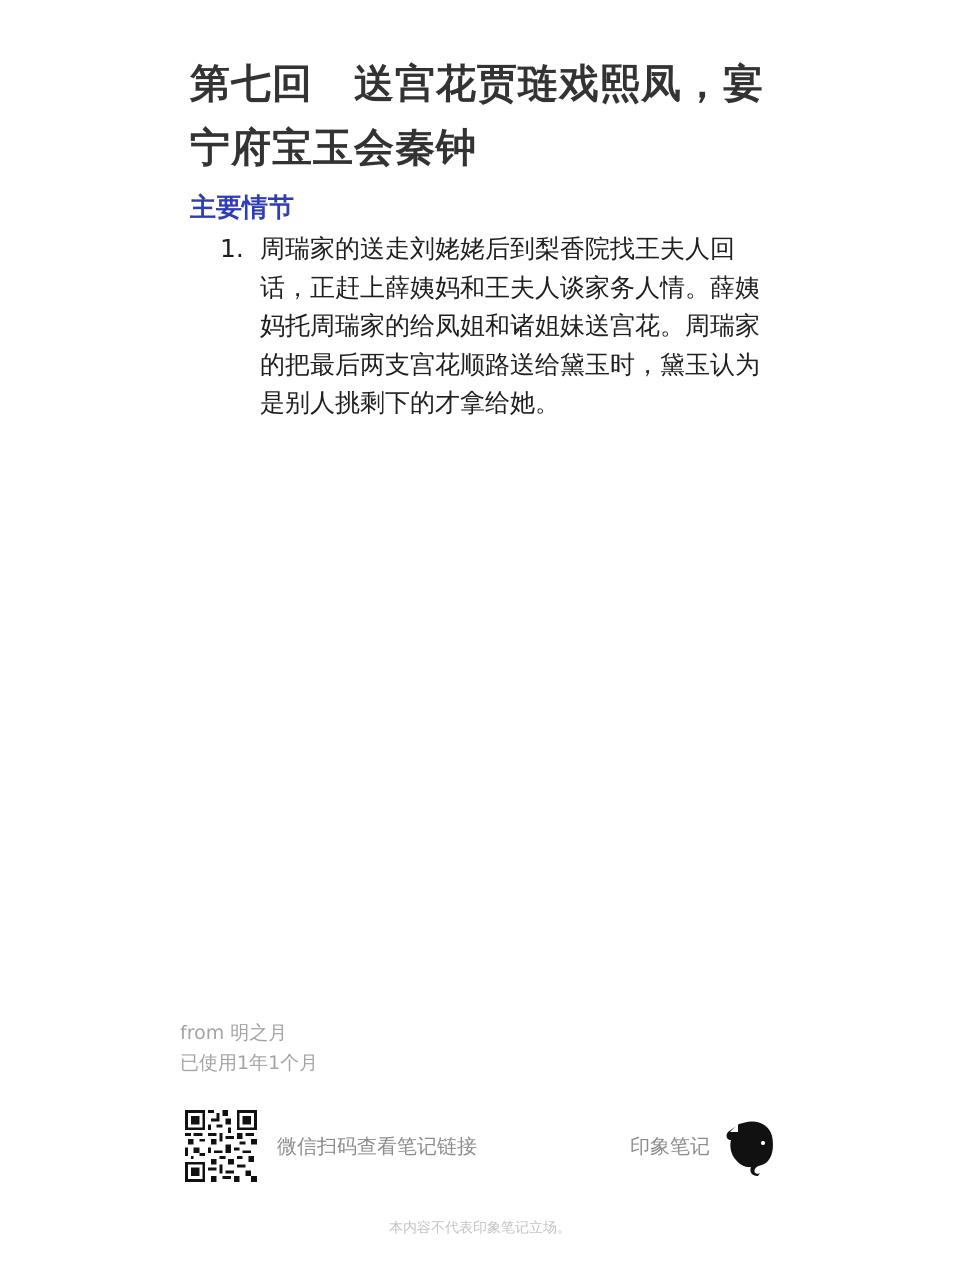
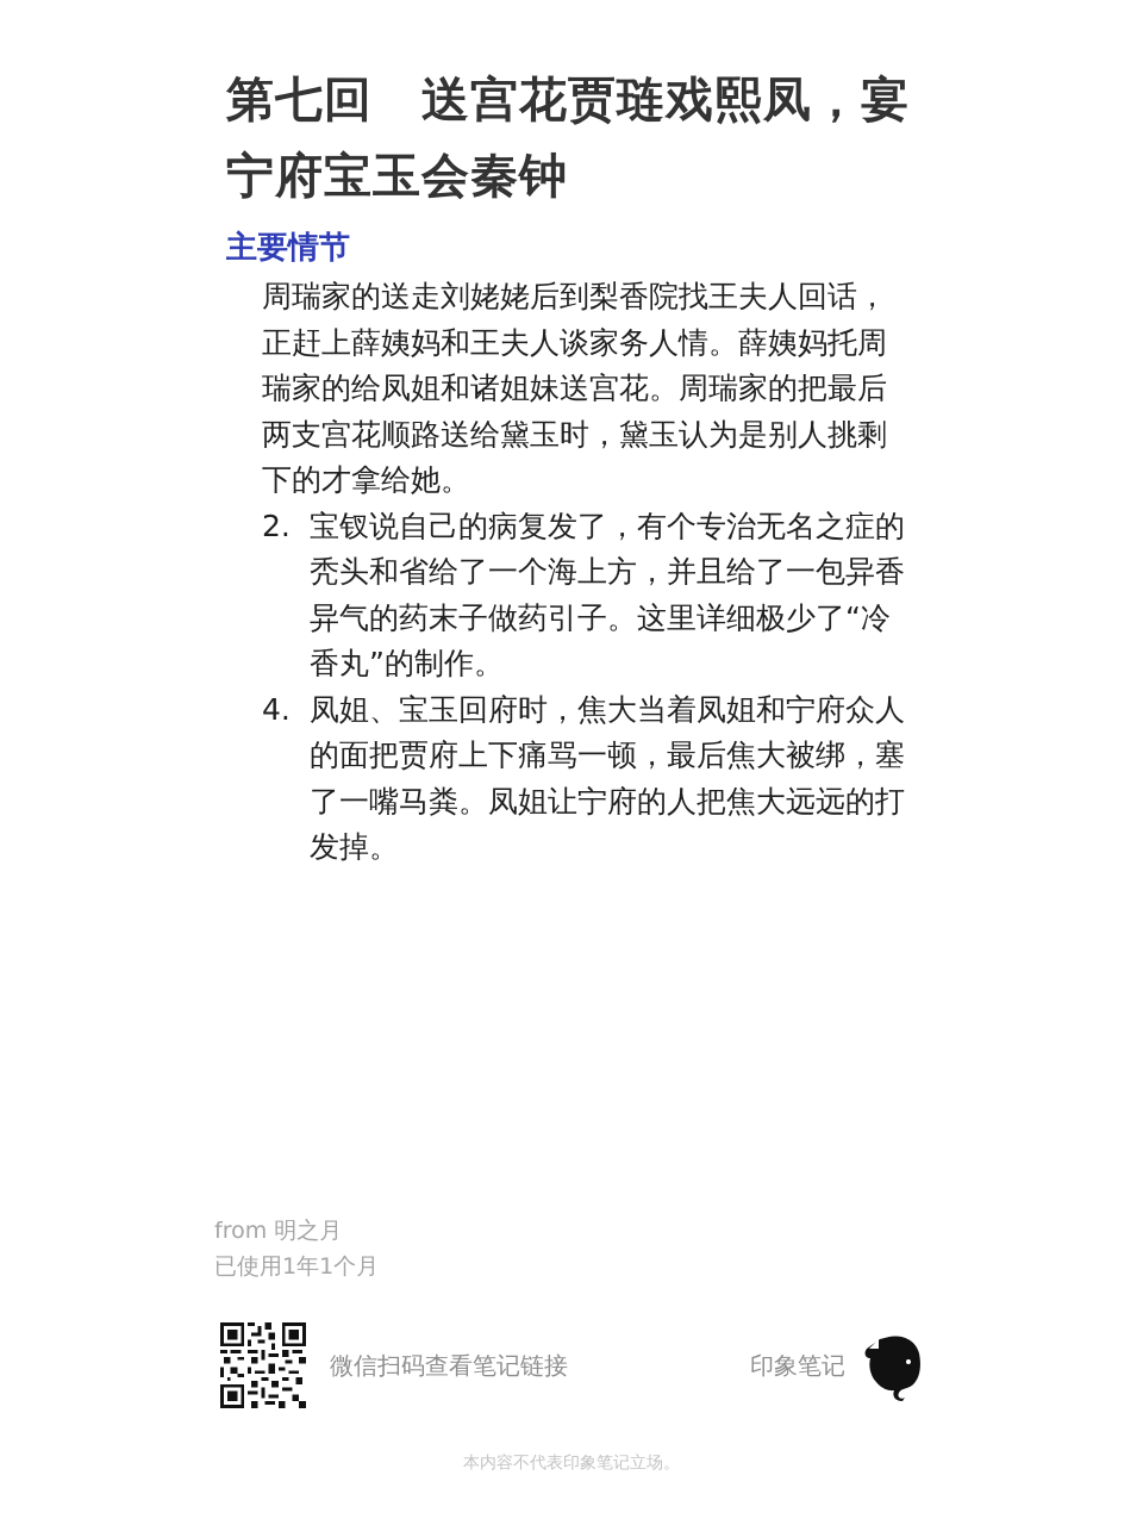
  第七回 送宫花贾琏戏熙凤，宴宁府宝玉会秦钟
  主要情节
- 1.
  周瑞家的送走刘姥姥后到梨香院找王夫人回话，正赶上薛姨妈和王夫人谈家务人情。薛姨妈托周瑞家的给凤姐和诸姐妹送宫花。周瑞家的把最后两支宫花顺路送给黛玉时，黛玉认为是别人挑剩下的才拿给她。
+ 2.
+ 宝钗说自己的病复发了，有个专治无名之症的秃头和省给了一个海上方，并且给了一包异香异气的药末子做药引子。这里详细极少了“冷香丸”的制作。
+ 4.
+ 凤姐、宝玉回府时，焦大当着凤姐和宁府众人的面把贾府上下痛骂一顿，最后焦大被绑，塞了一嘴马粪。凤姐让宁府的人把焦大远远的打发掉。
  from 明之月
  已使用1年1个月
  微信扫码查看笔记链接
  印象笔记
  本内容不代表印象笔记立场。
